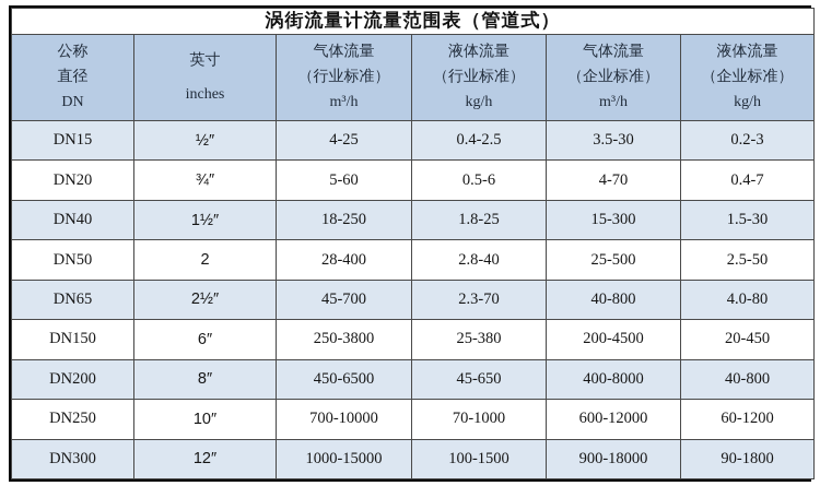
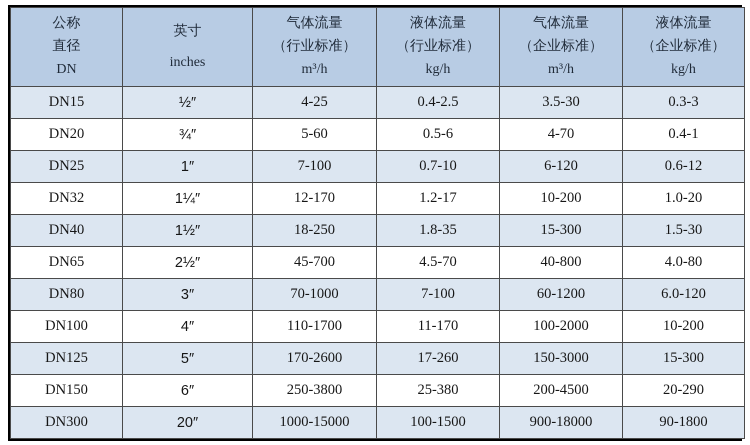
- 涡街流量计流量范围表（管道式）
  公称直径DN	英寸inches	气体流量（行业标准）m³/h	液体流量（行业标准）kg/h	气体流量（企业标准）m³/h	液体流量（企业标准）kg/h
- DN15	½″	4-25	0.4-2.5	3.5-30	0.2-3
+ DN15	½″	4-25	0.4-2.5	3.5-30	0.3-3
- DN20	¾″	5-60	0.5-6	4-70	0.4-7
+ DN20	¾″	5-60	0.5-6	4-70	0.4-1
+ DN25	1″	7-100	0.7-10	6-120	0.6-12
+ DN32	1¼″	12-170	1.2-17	10-200	1.0-20
- DN40	1½″	18-250	1.8-25	15-300	1.5-30
+ DN40	1½″	18-250	1.8-35	15-300	1.5-30
- DN50	2	28-400	2.8-40	25-500	2.5-50
- DN65	2½″	45-700	2.3-70	40-800	4.0-80
+ DN65	2½″	45-700	4.5-70	40-800	4.0-80
+ DN80	3″	70-1000	7-100	60-1200	6.0-120
+ DN100	4″	110-1700	11-170	100-2000	10-200
+ DN125	5″	170-2600	17-260	150-3000	15-300
- DN150	6″	250-3800	25-380	200-4500	20-450
+ DN150	6″	250-3800	25-380	200-4500	20-290
- DN200	8″	450-6500	45-650	400-8000	40-800
- DN250	10″	700-10000	70-1000	600-12000	60-1200
- DN300	12″	1000-15000	100-1500	900-18000	90-1800
+ DN300	20″	1000-15000	100-1500	900-18000	90-1800
